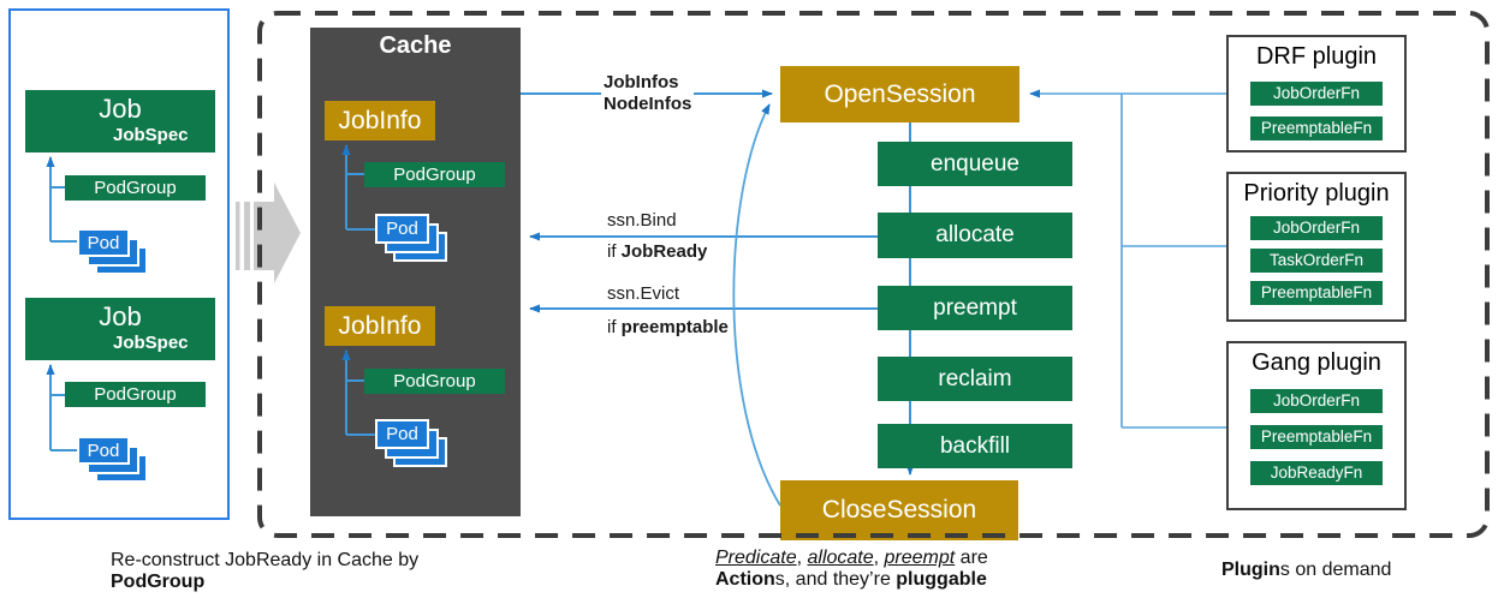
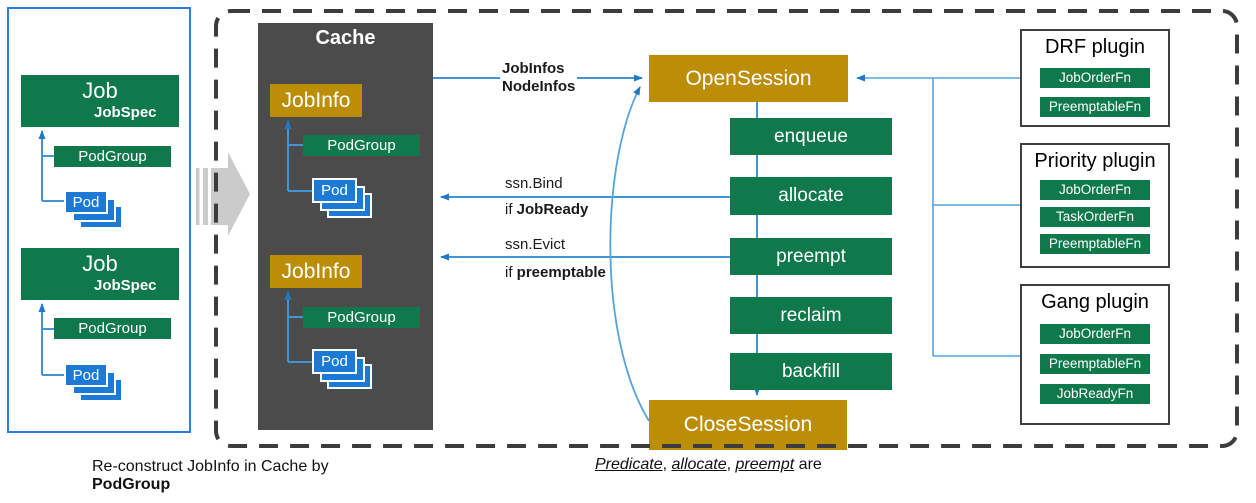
  Cache
  Job
  JobSpec
  PodGroup
  Pod
  Job
  JobSpec
  PodGroup
  Pod
  JobInfo
  PodGroup
  Pod
  JobInfo
  PodGroup
  Pod
  OpenSession
  enqueue
  allocate
  preempt
  reclaim
  backfill
  CloseSession
  DRF plugin
  JobOrderFn
  PreemptableFn
  Priority plugin
  JobOrderFn
  TaskOrderFn
  PreemptableFn
  Gang plugin
  JobOrderFn
  PreemptableFn
  JobReadyFn
  JobInfos
  NodeInfos
  ssn.Bind
  if JobReady
  ssn.Evict
  if preemptable
- Re-construct JobReady in Cache by
+ Re-construct JobInfo in Cache by
  PodGroup
  Predicate, allocate, preempt are
- Actions, and they’re pluggable
- Plugins on demand
